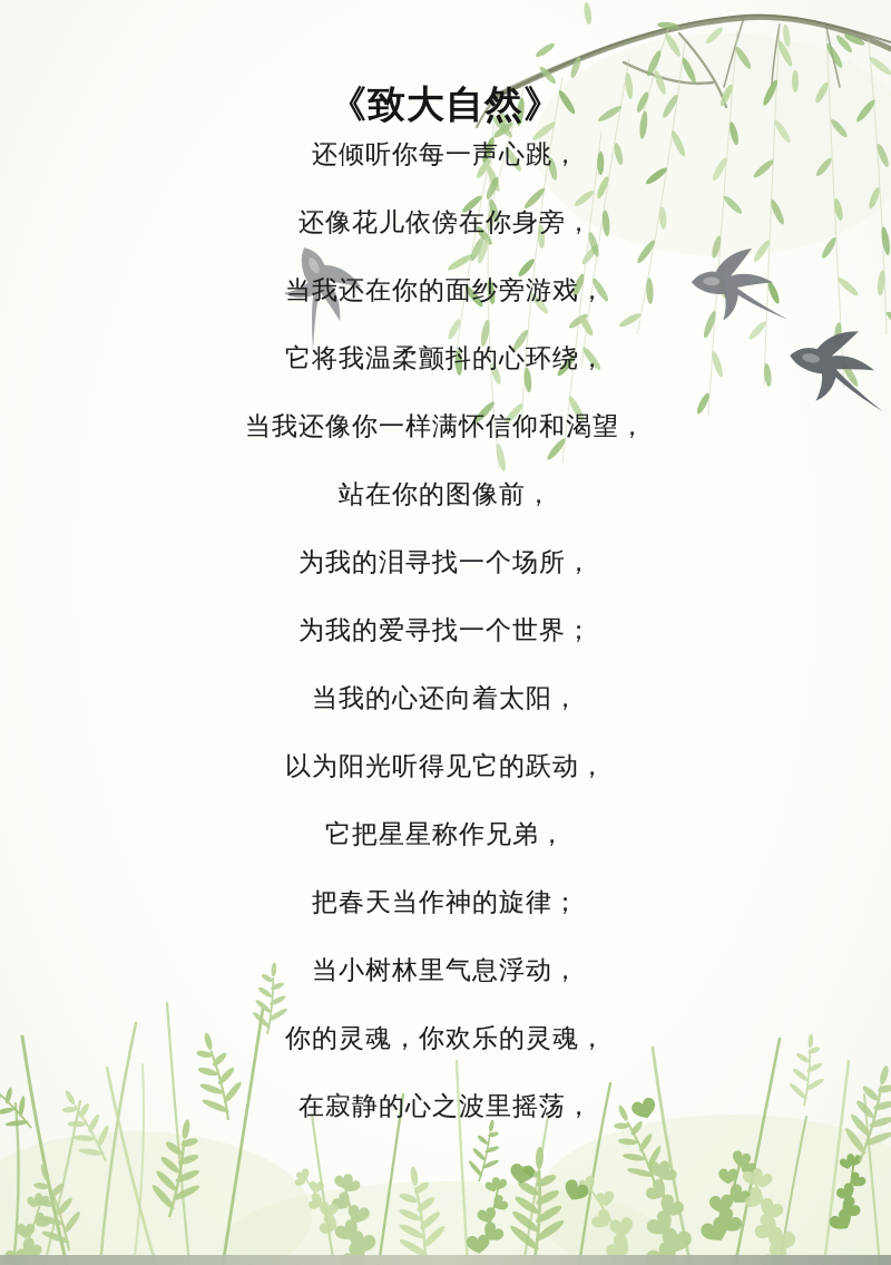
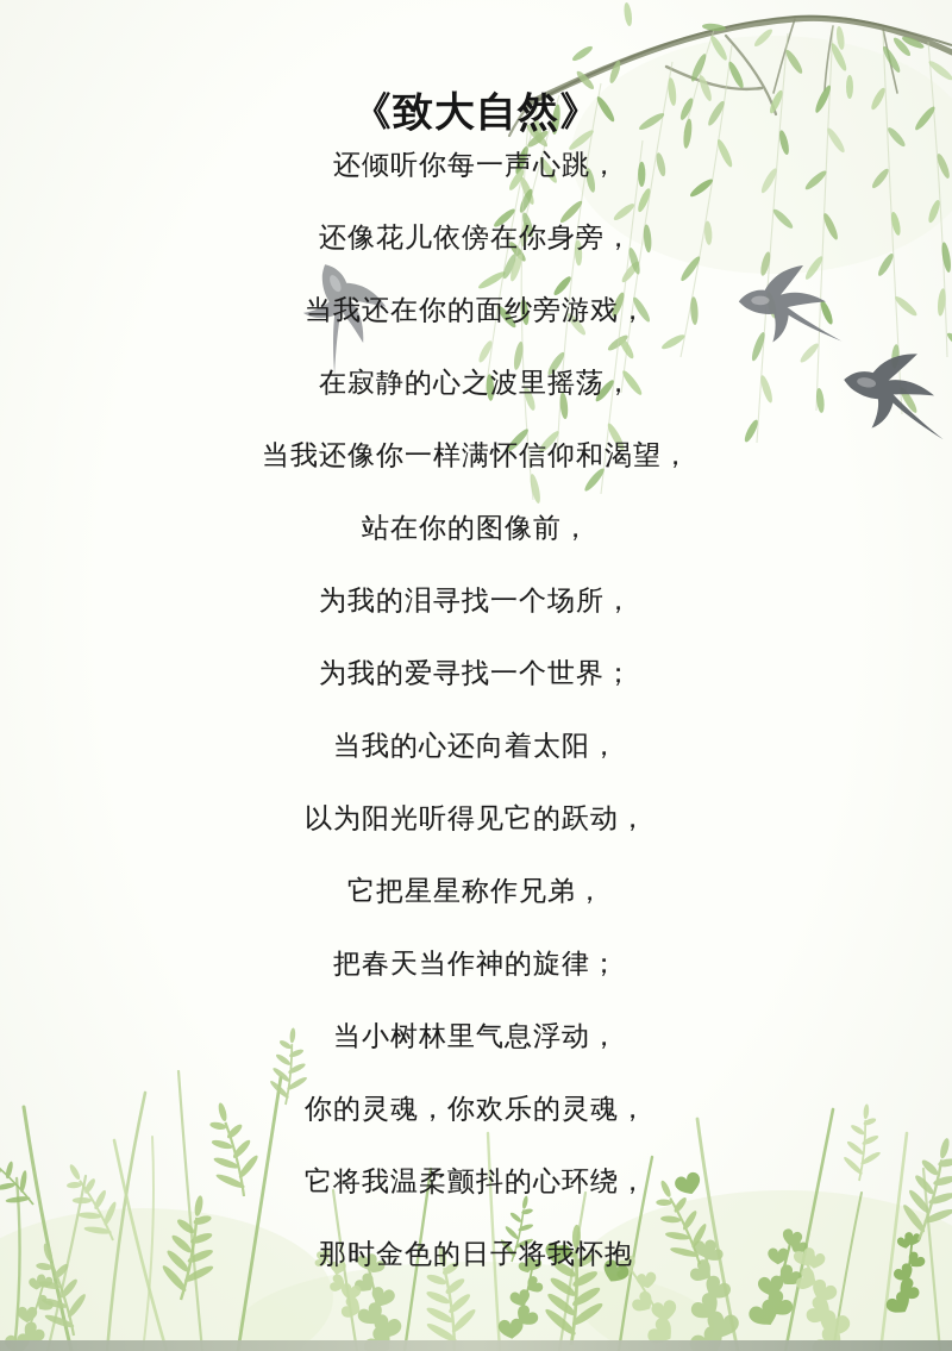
  《致大自然》
  还倾听你每一声心跳，
  还像花儿依傍在你身旁，
  当我还在你的面纱旁游戏，
- 它将我温柔颤抖的心环绕，
+ 在寂静的心之波里摇荡，
  当我还像你一样满怀信仰和渴望，
  站在你的图像前，
  为我的泪寻找一个场所，
  为我的爱寻找一个世界；
  当我的心还向着太阳，
  以为阳光听得见它的跃动，
  它把星星称作兄弟，
  把春天当作神的旋律；
  当小树林里气息浮动，
  你的灵魂，你欢乐的灵魂，
- 在寂静的心之波里摇荡，
+ 它将我温柔颤抖的心环绕，
+ 那时金色的日子将我怀抱
